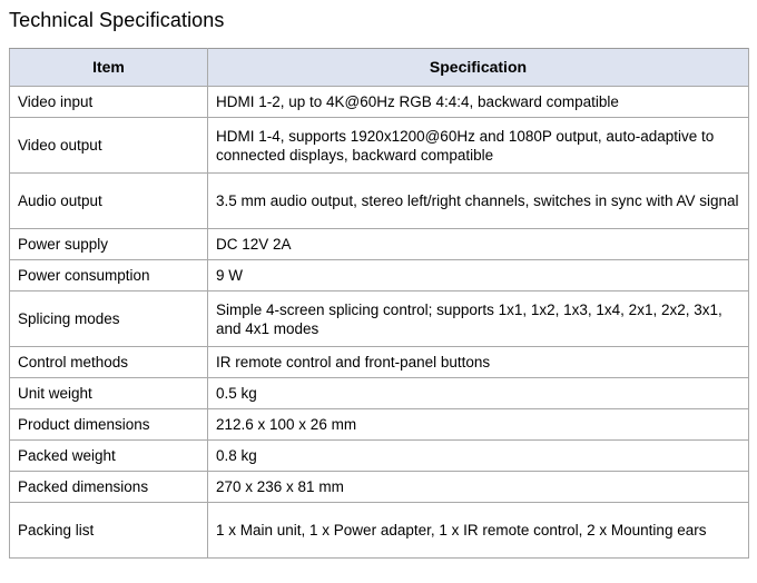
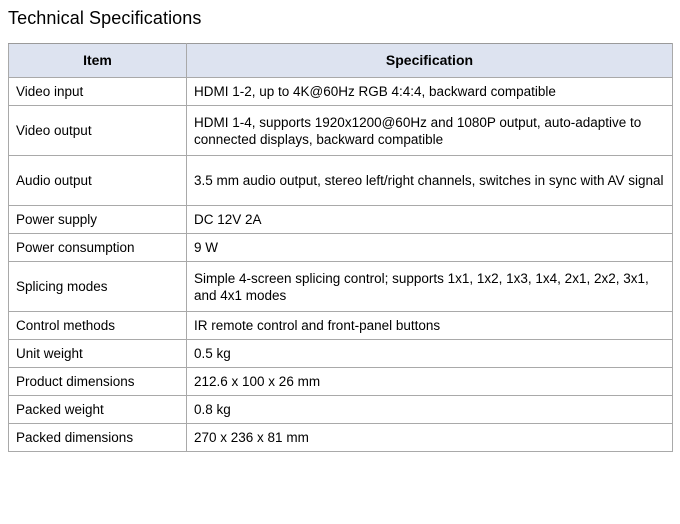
  Technical Specifications
  Item	Specification
  Video input	HDMI 1-2, up to 4K@60Hz RGB 4:4:4, backward compatible
  Video output	HDMI 1-4, supports 1920x1200@60Hz and 1080P output, auto-adaptive to connected displays, backward compatible
  Audio output	3.5 mm audio output, stereo left/right channels, switches in sync with AV signal
  Power supply	DC 12V 2A
  Power consumption	9 W
  Splicing modes	Simple 4-screen splicing control; supports 1x1, 1x2, 1x3, 1x4, 2x1, 2x2, 3x1, and 4x1 modes
  Control methods	IR remote control and front-panel buttons
  Unit weight	0.5 kg
  Product dimensions	212.6 x 100 x 26 mm
  Packed weight	0.8 kg
  Packed dimensions	270 x 236 x 81 mm
- Packing list	1 x Main unit, 1 x Power adapter, 1 x IR remote control, 2 x Mounting ears
